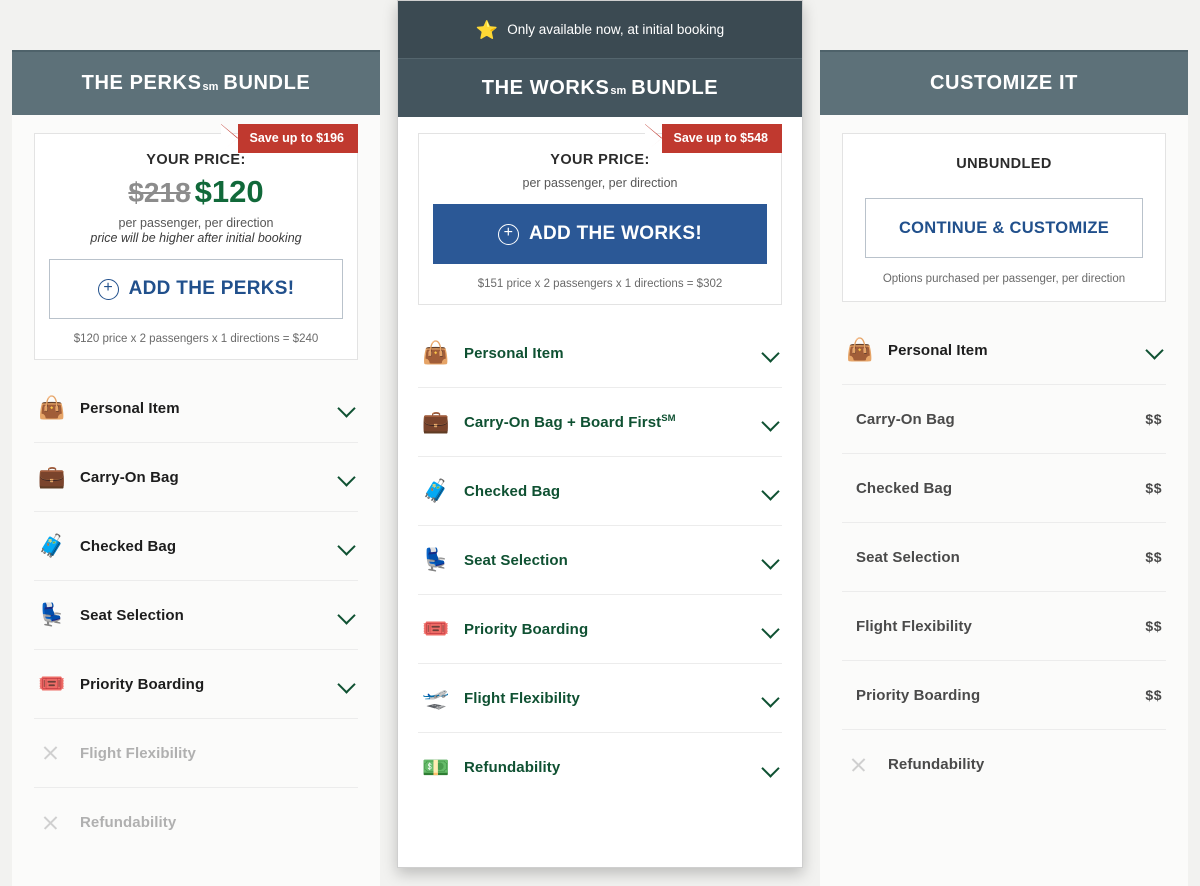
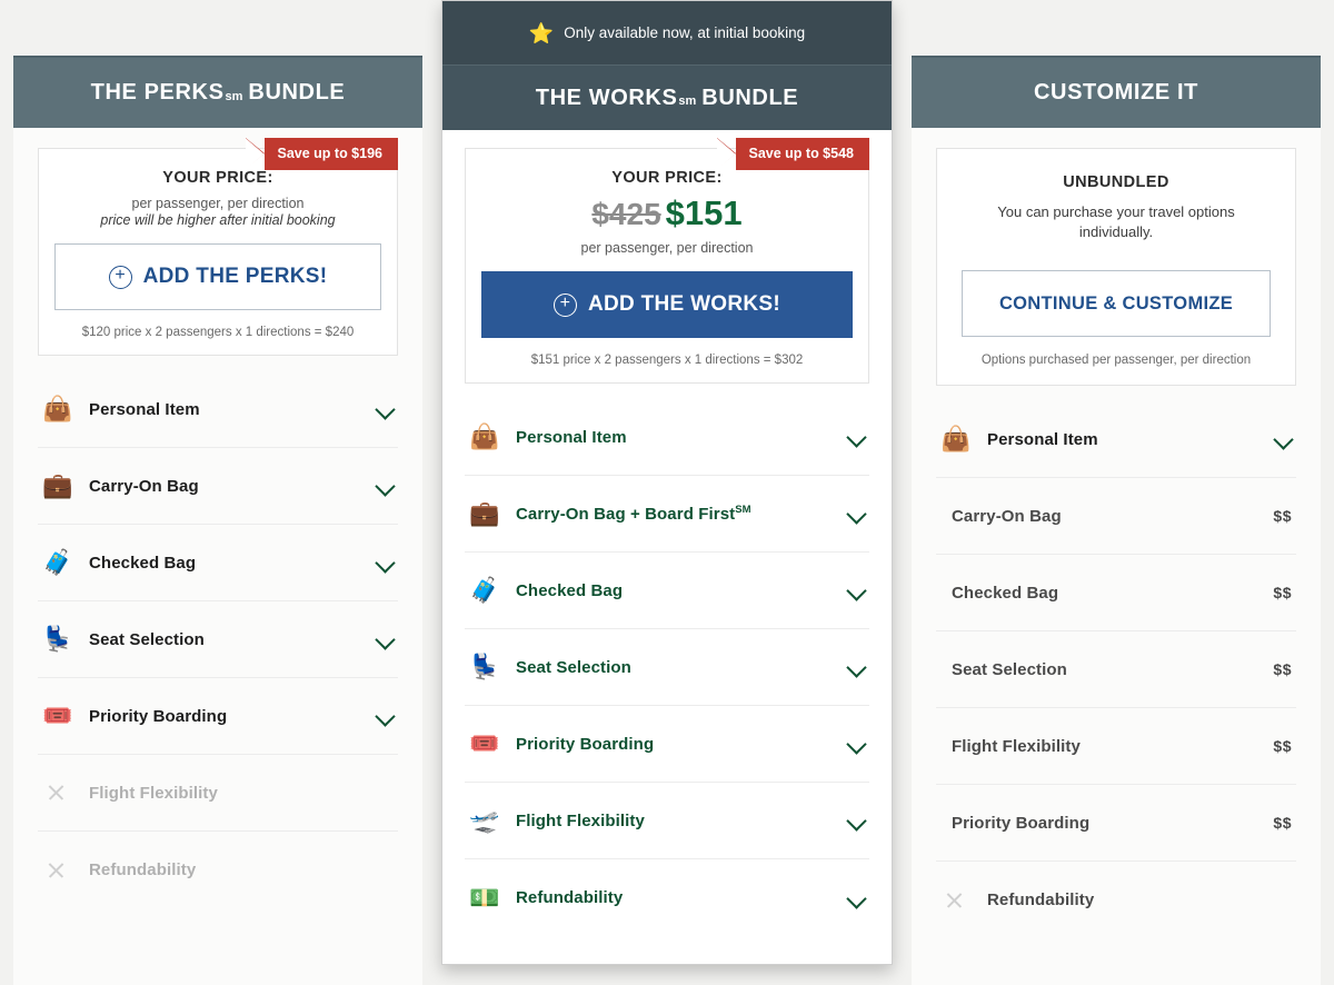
  THE PERKS
  sm
  BUNDLE
  Save up to $196
  YOUR PRICE:
- $218 $120
  per passenger, per direction
  price will be higher after initial booking
  +
  ADD THE PERKS!
  $120 price x 2 passengers x 1 directions = $240
  👜
  Personal Item
  💼
  Carry-On Bag
  🧳
  Checked Bag
  💺
  Seat Selection
  🎟️
  Priority Boarding
  Flight Flexibility
  Refundability
  ⭐
  Only available now, at initial booking
  THE WORKS
  sm
  BUNDLE
  Save up to $548
  YOUR PRICE:
+ $425 $151
  per passenger, per direction
  +
  ADD THE WORKS!
  $151 price x 2 passengers x 1 directions = $302
  👜
  Personal Item
  💼
  Carry-On Bag + Board FirstSM
  🧳
  Checked Bag
  💺
  Seat Selection
  🎟️
  Priority Boarding
  🛫
  Flight Flexibility
  💵
  Refundability
  CUSTOMIZE IT
  UNBUNDLED
+ You can purchase your travel options individually.
  CONTINUE & CUSTOMIZE
  Options purchased per passenger, per direction
  👜
  Personal Item
  Carry-On Bag
  $$
  Checked Bag
  $$
  Seat Selection
  $$
  Flight Flexibility
  $$
  Priority Boarding
  $$
  Refundability
